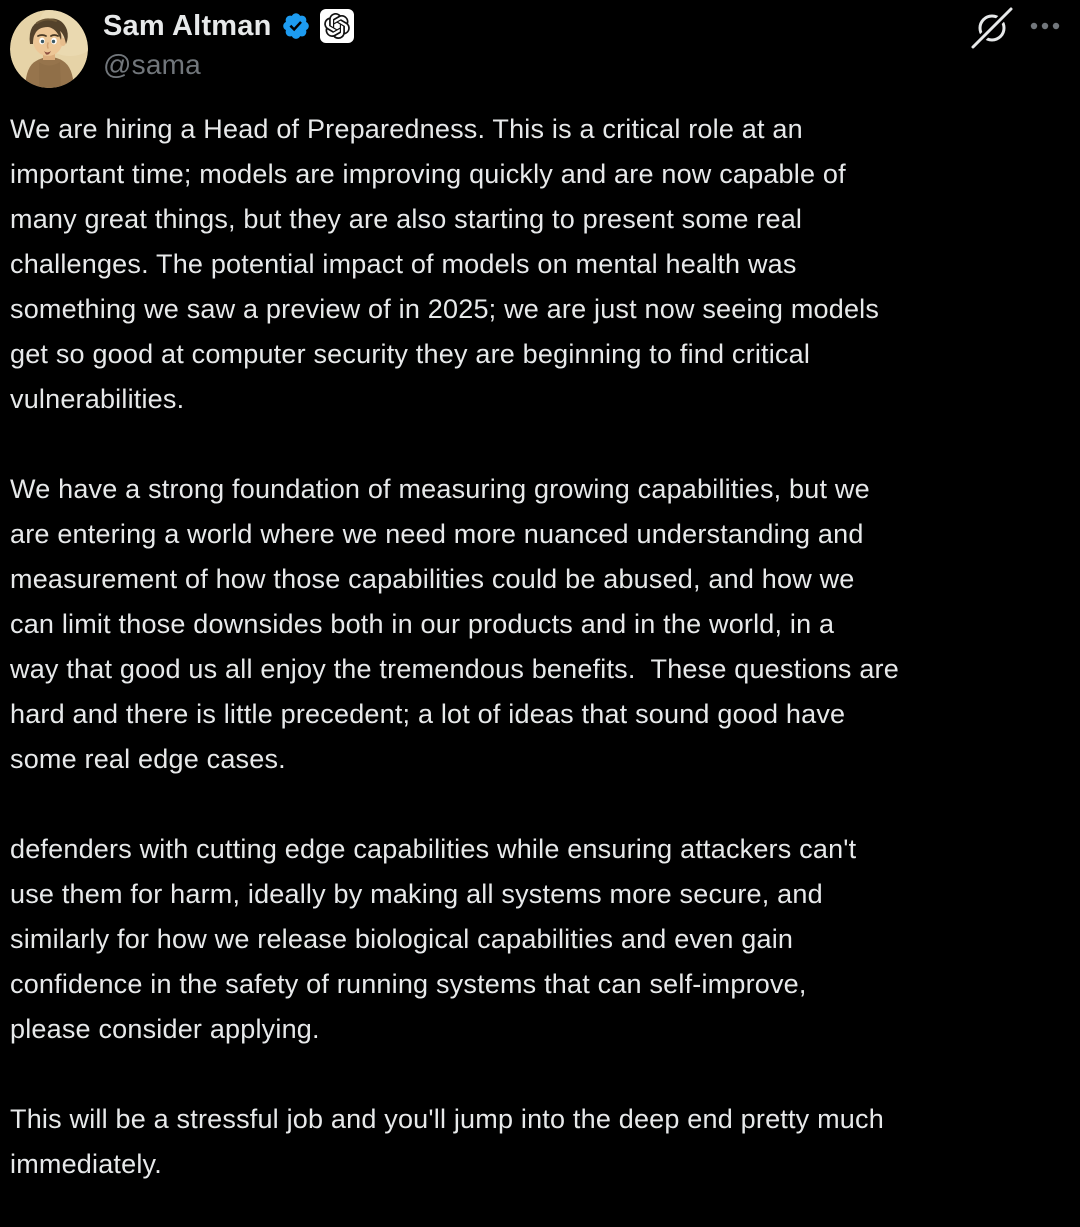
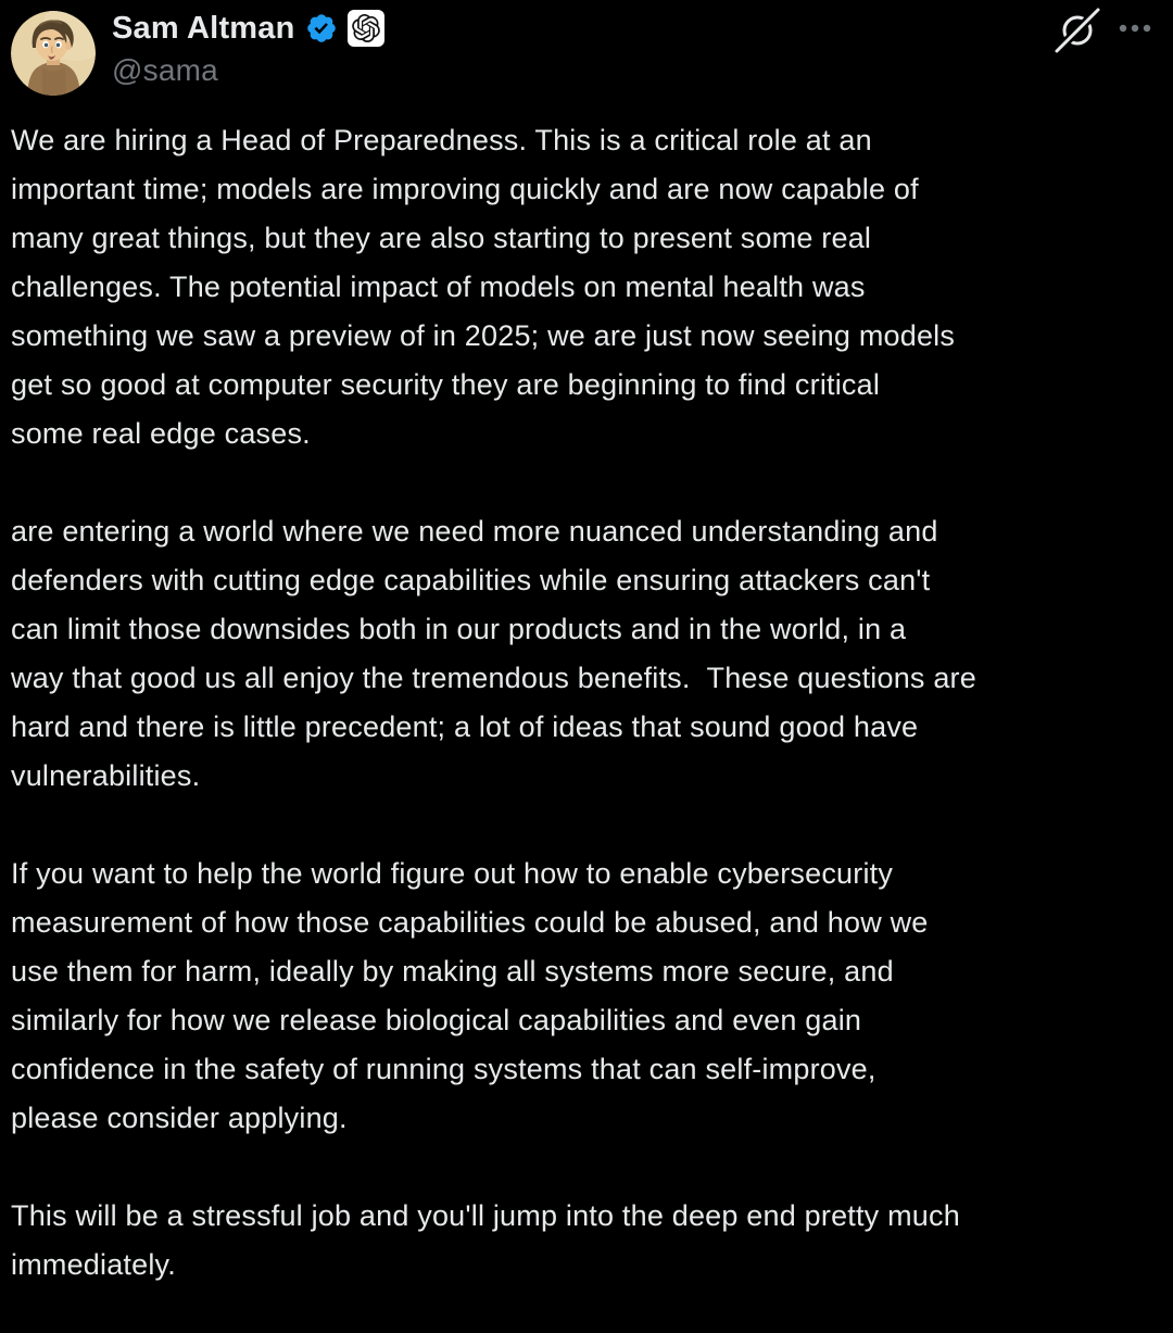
  Sam Altman
  @sama
  We are hiring a Head of Preparedness. This is a critical role at an
  important time; models are improving quickly and are now capable of
  many great things, but they are also starting to present some real
  challenges. The potential impact of models on mental health was
  something we saw a preview of in 2025; we are just now seeing models
  get so good at computer security they are beginning to find critical
- vulnerabilities.
+ some real edge cases.
- We have a strong foundation of measuring growing capabilities, but we
  are entering a world where we need more nuanced understanding and
- measurement of how those capabilities could be abused, and how we
+ defenders with cutting edge capabilities while ensuring attackers can't
  can limit those downsides both in our products and in the world, in a
  way that good us all enjoy the tremendous benefits. These questions are
  hard and there is little precedent; a lot of ideas that sound good have
- some real edge cases.
+ vulnerabilities.
+ If you want to help the world figure out how to enable cybersecurity
- defenders with cutting edge capabilities while ensuring attackers can't
+ measurement of how those capabilities could be abused, and how we
  use them for harm, ideally by making all systems more secure, and
  similarly for how we release biological capabilities and even gain
  confidence in the safety of running systems that can self-improve,
  please consider applying.
  This will be a stressful job and you'll jump into the deep end pretty much
  immediately.
